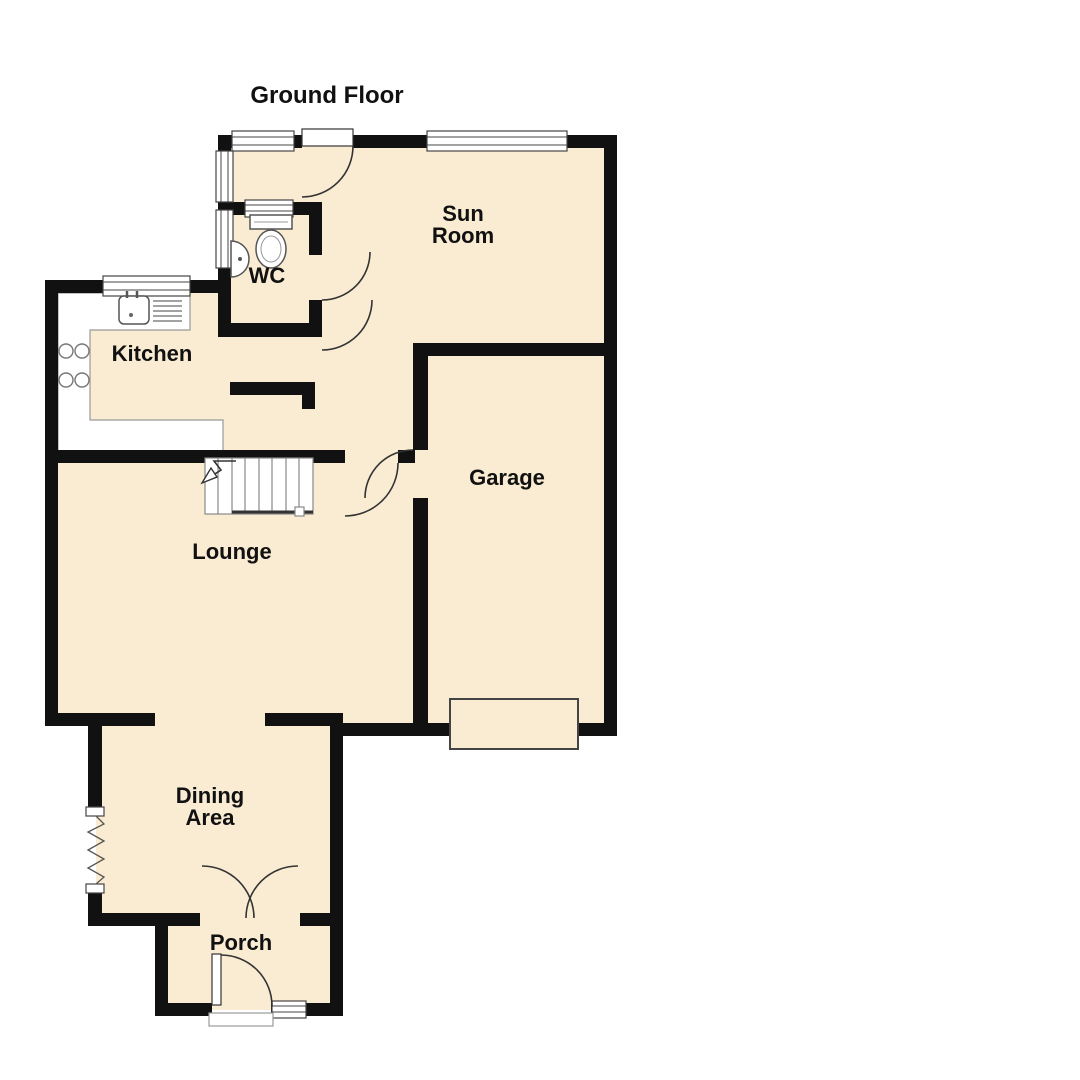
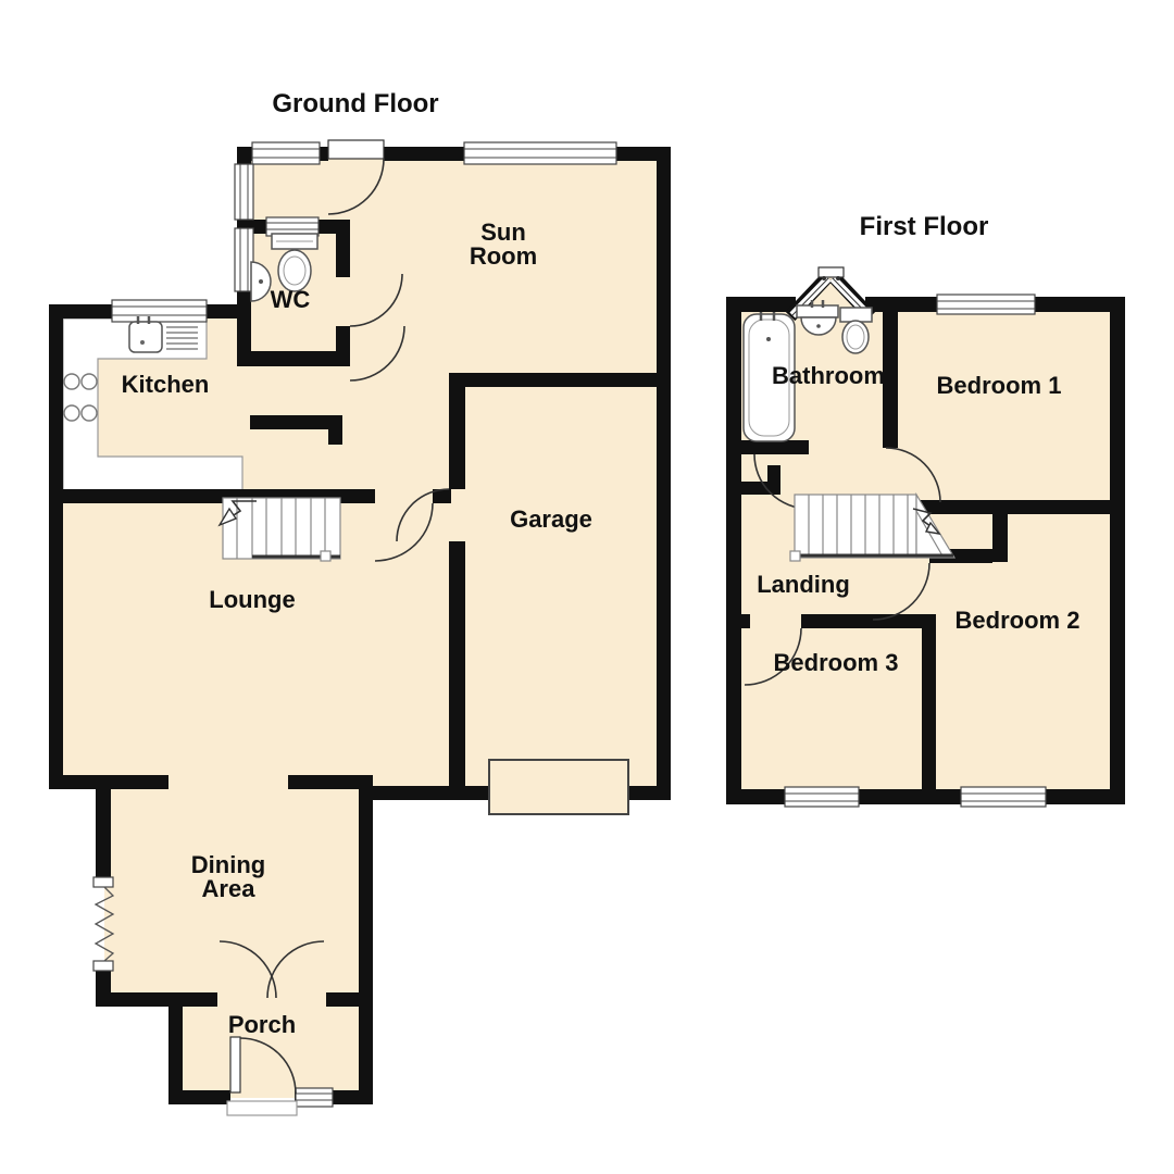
  Ground Floor
  Sun
  Room
  WC
  Kitchen
  Garage
  Lounge
  Dining
  Area
  Porch
+ First Floor
+ Bathroom
+ Bedroom 1
+ Landing
+ Bedroom 2
+ Bedroom 3
